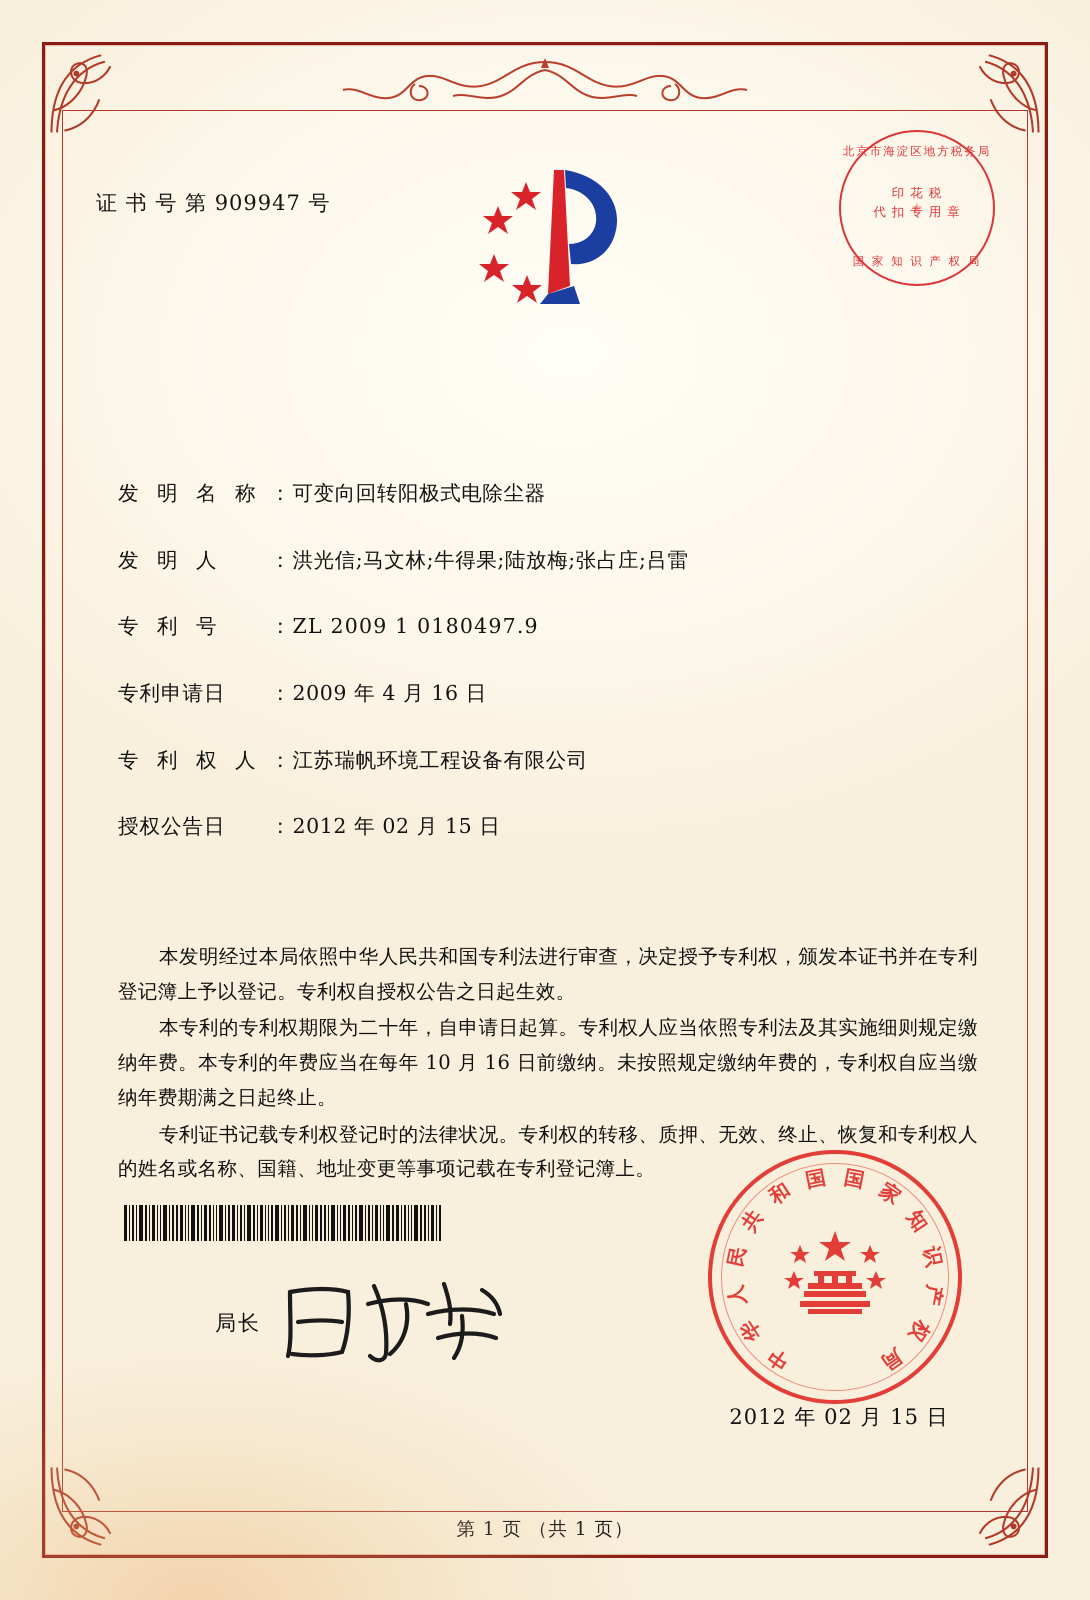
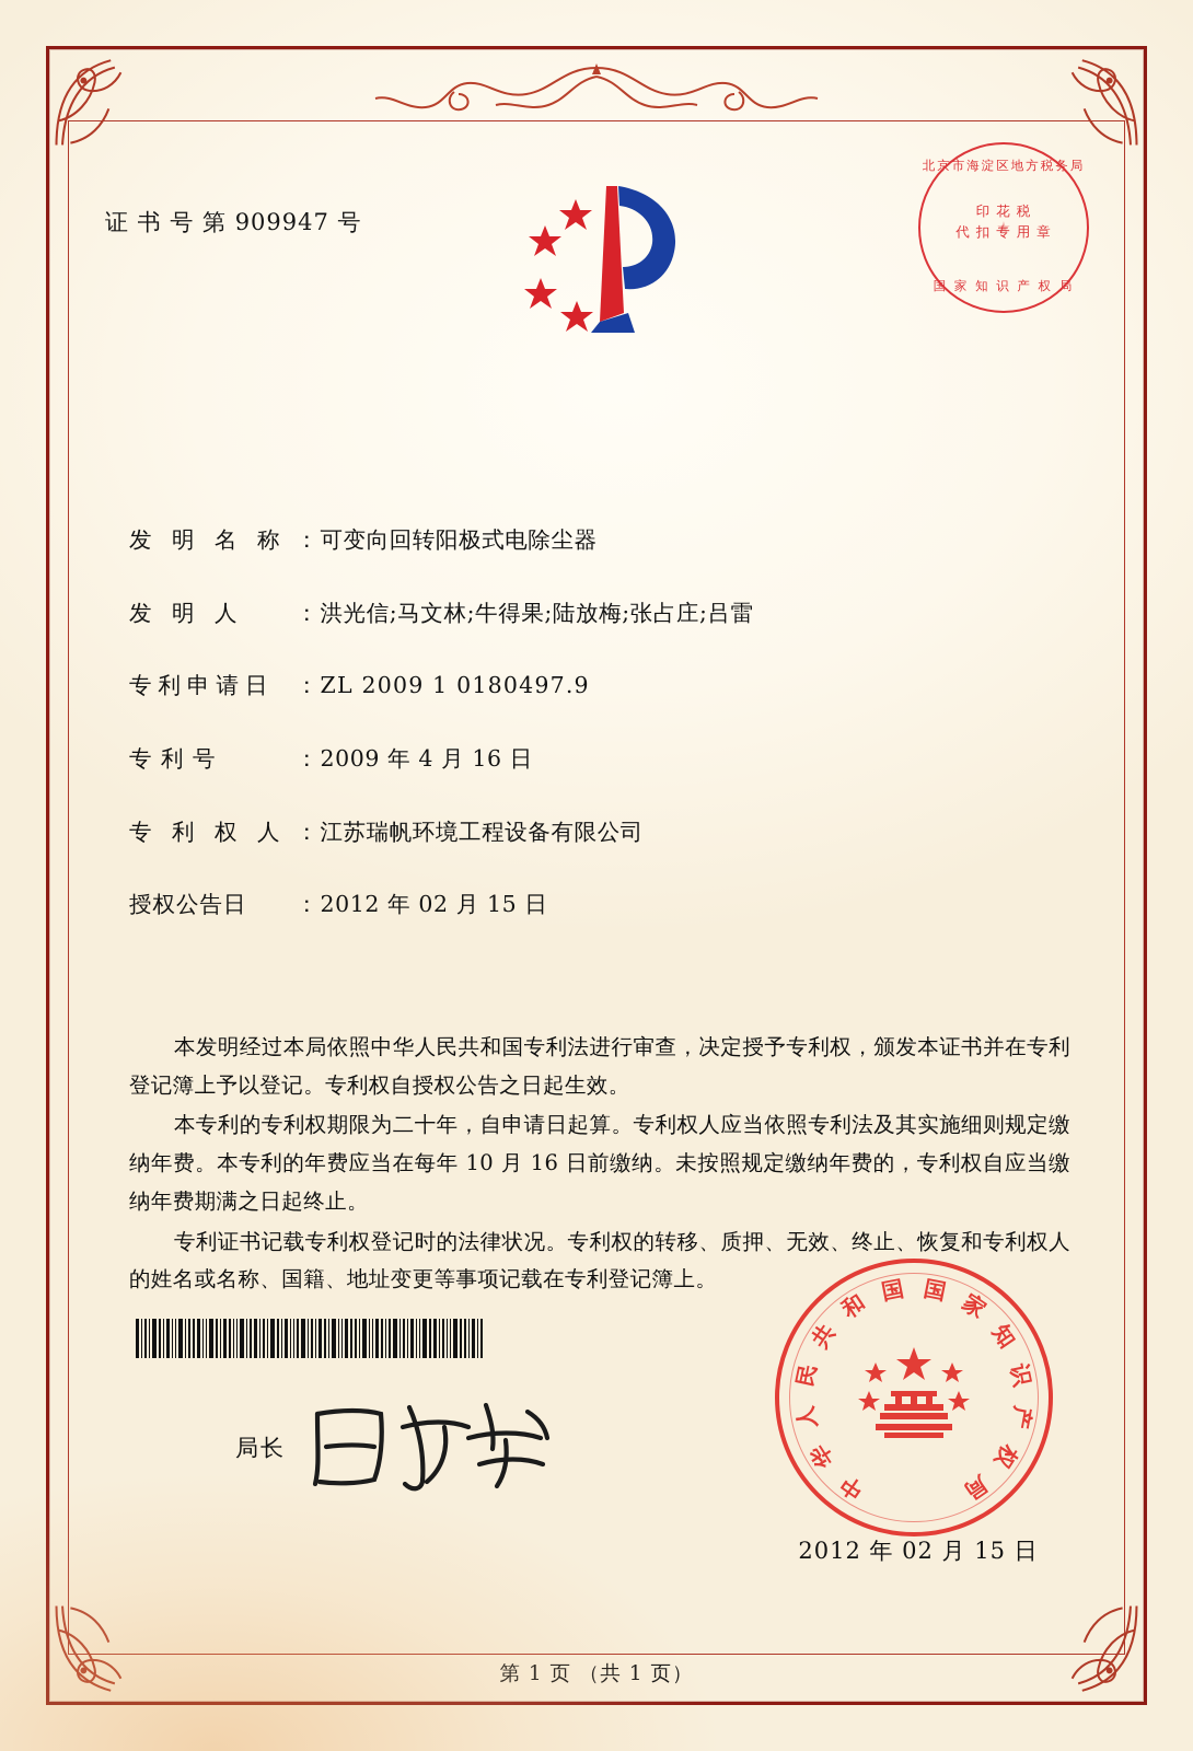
  证 书 号 第 909947 号
  北京市海淀区地方税务局
  印 花 税
  代 扣 专 用 章
  国 家 知 识 产 权 局
  ★
  发 明 名 称
  ：
  可变向回转阳极式电除尘器
  发 明 人
  ：
  洪光信;马文林;牛得果;陆放梅;张占庄;吕雷
- 专 利 号
+ 专利申请日
  ：
  ZL 2009 1 0180497.9
- 专利申请日
+ 专 利 号
  ：
  2009 年 4 月 16 日
  专 利 权 人
  ：
  江苏瑞帆环境工程设备有限公司
  授权公告日
  ：
  2012 年 02 月 15 日
